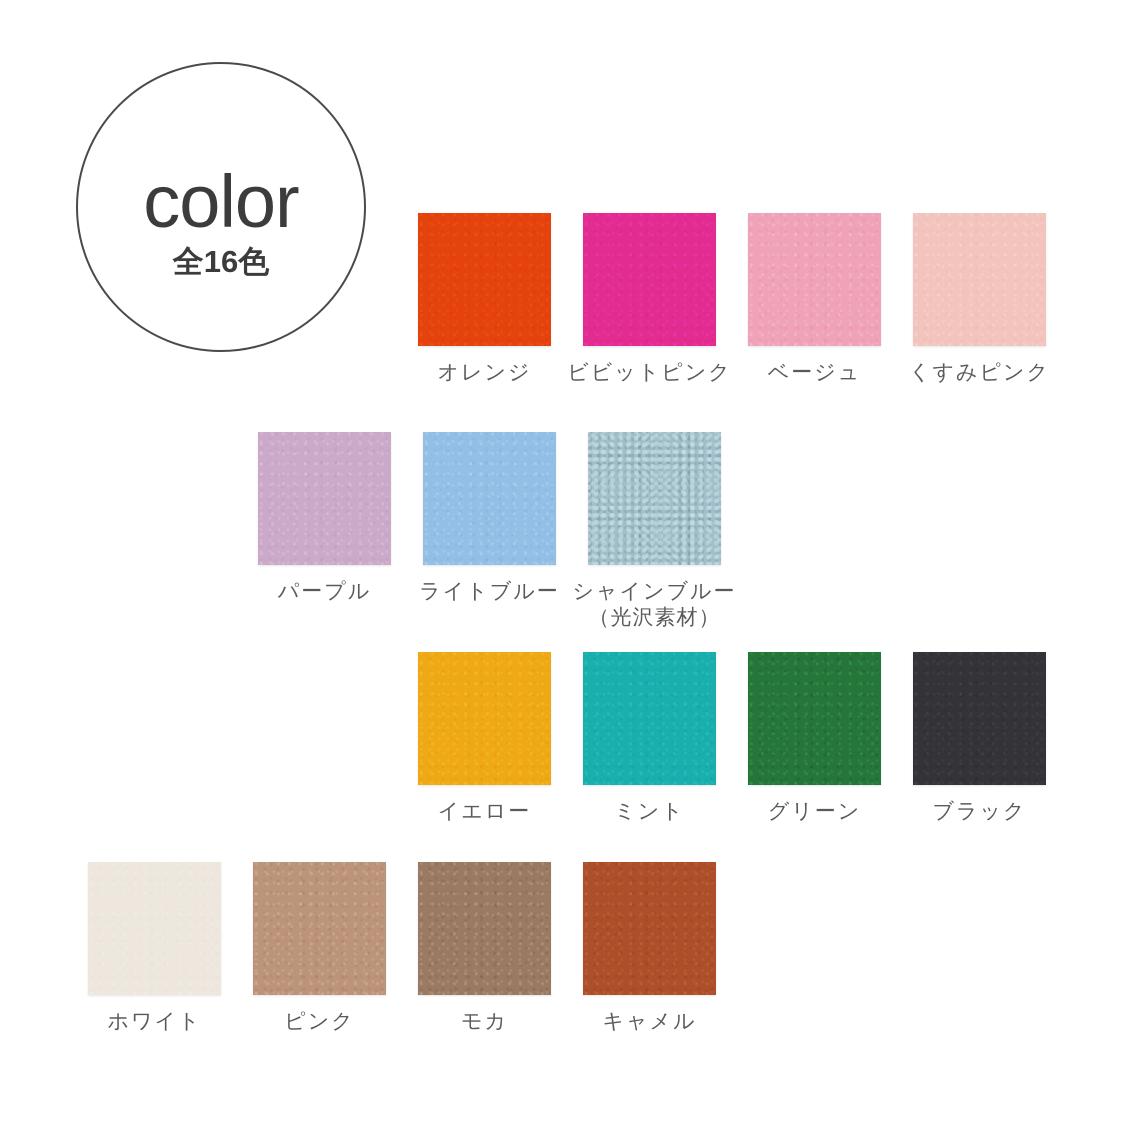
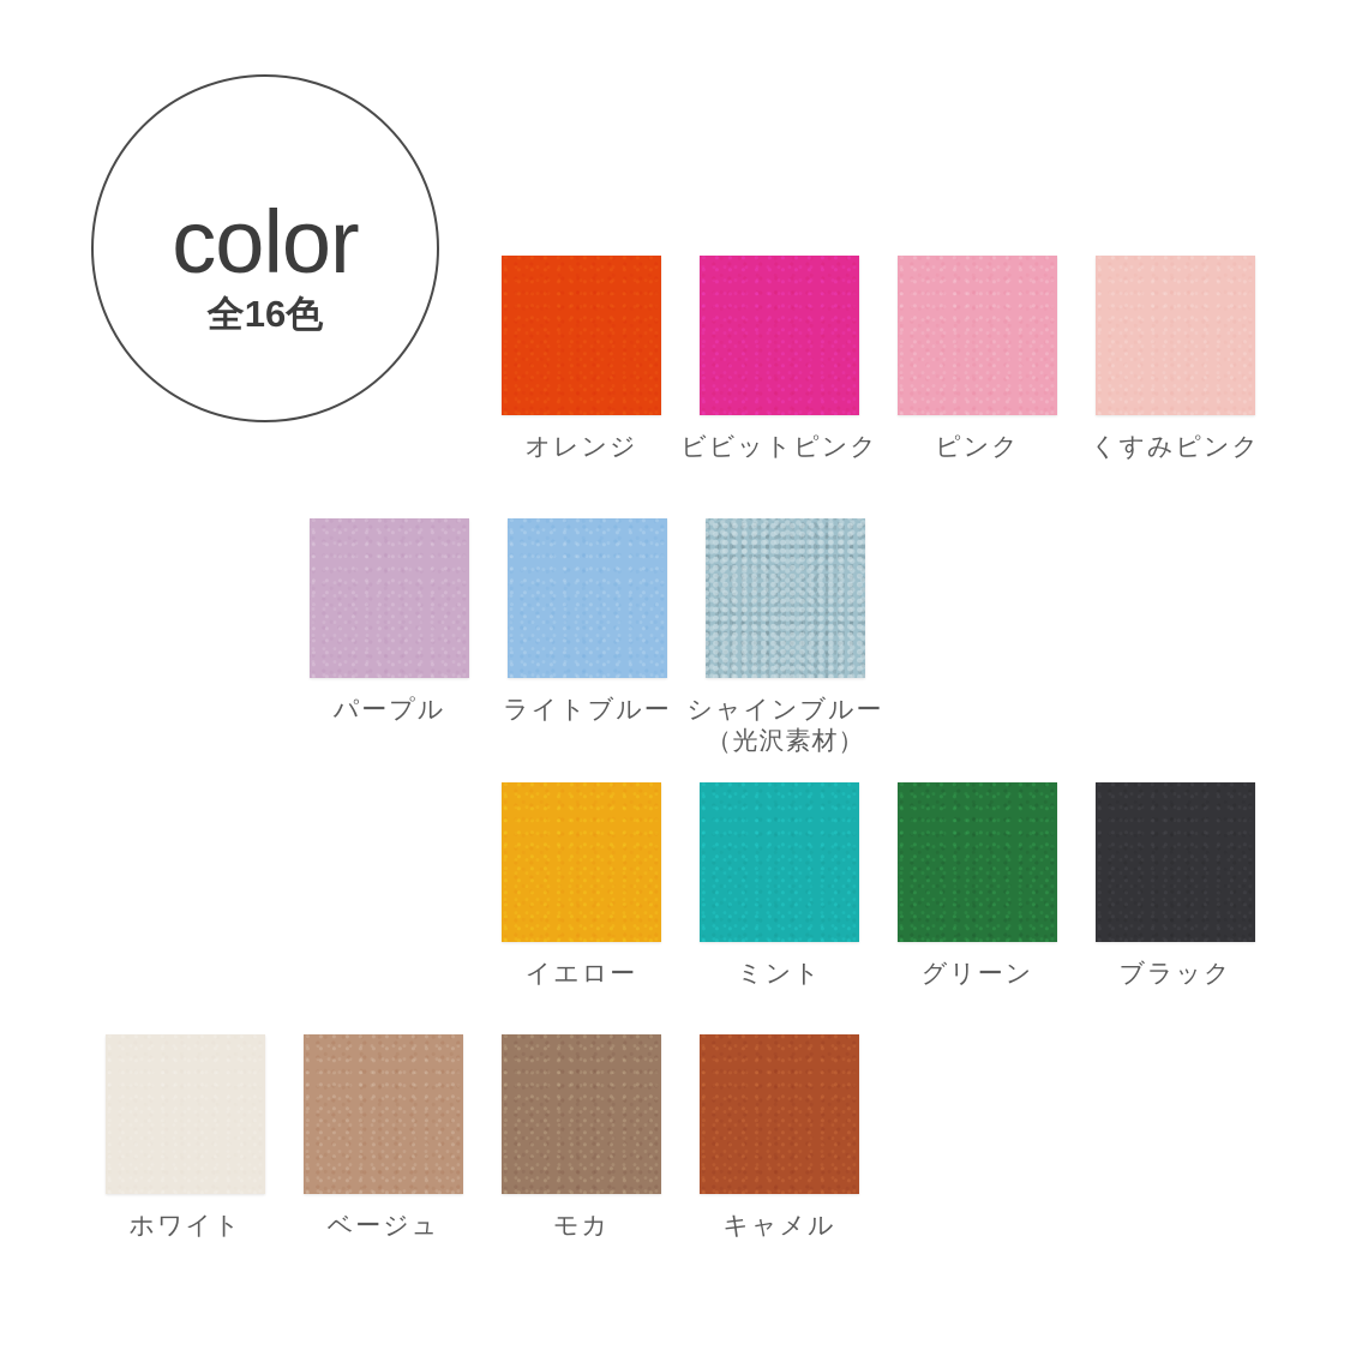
  color
  全16色
  オレンジ
  ビビットピンク
- ベージュ
+ ピンク
  くすみピンク
  パープル
  ライトブルー
  シャインブルー
  （光沢素材）
  イエロー
  ミント
  グリーン
  ブラック
  ホワイト
- ピンク
+ ベージュ
  モカ
  キャメル
